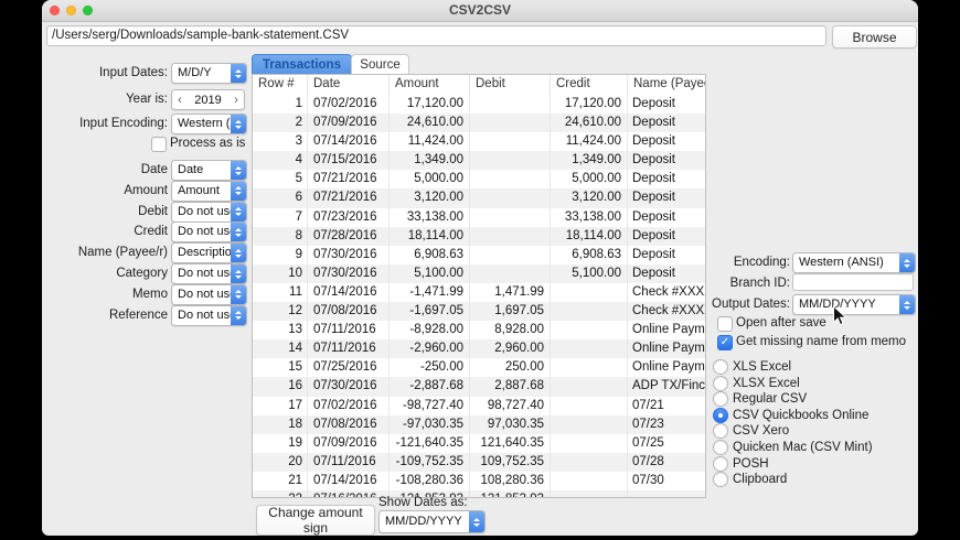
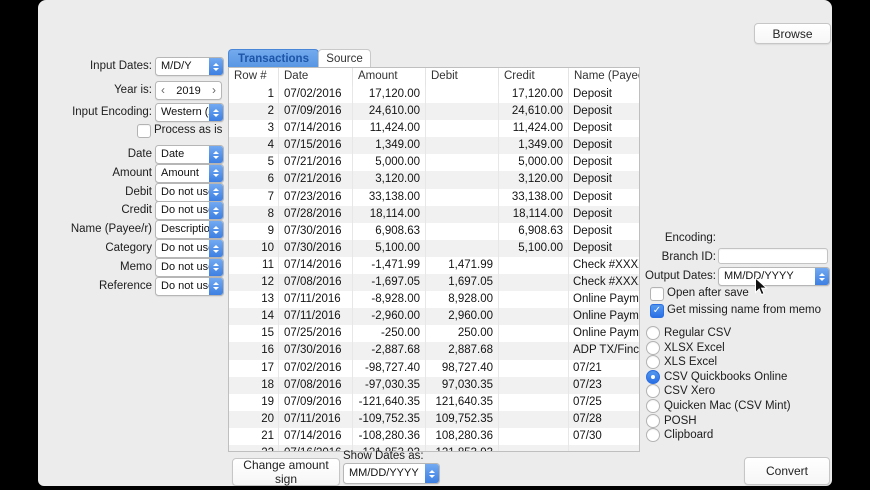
- CSV2CSV
- /Users/serg/Downloads/sample-bank-statement.CSV
  Browse
  Input Dates:
  M/D/Y
  Year is:
  ‹
  2019
  ›
  Input Encoding:
  Western (
  Process as is
  Date
  Date
  Amount
  Amount
  Debit
  Do not us
  Credit
  Do not us
  Name (Payee/r)
  Descriptio
  Category
  Do not us
  Memo
  Do not us
  Reference
  Do not us
  Transactions
  Source
  Row #
  Date
  Amount
  Debit
  Credit
  Name (Paye
  1
  07/02/2016
  17,120.00
  17,120.00
  Deposit
  2
  07/09/2016
  24,610.00
  24,610.00
  Deposit
  3
  07/14/2016
  11,424.00
  11,424.00
  Deposit
  4
  07/15/2016
  1,349.00
  1,349.00
  Deposit
  5
  07/21/2016
  5,000.00
  5,000.00
  Deposit
  6
  07/21/2016
  3,120.00
  3,120.00
  Deposit
  7
  07/23/2016
  33,138.00
  33,138.00
  Deposit
  8
  07/28/2016
  18,114.00
  18,114.00
  Deposit
  9
  07/30/2016
  6,908.63
  6,908.63
  Deposit
  10
  07/30/2016
  5,100.00
  5,100.00
  Deposit
  11
  07/14/2016
  -1,471.99
  1,471.99
  Check #XXX
  12
  07/08/2016
  -1,697.05
  1,697.05
  Check #XXX
  13
  07/11/2016
  -8,928.00
  8,928.00
  Online Paym
  14
  07/11/2016
  -2,960.00
  2,960.00
  Online Paym
  15
  07/25/2016
  -250.00
  250.00
  Online Paym
  16
  07/30/2016
  -2,887.68
  2,887.68
  ADP TX/Finc
  17
  07/02/2016
  -98,727.40
  98,727.40
  07/21
  18
  07/08/2016
  -97,030.35
  97,030.35
  07/23
  19
  07/09/2016
  -121,640.35
  121,640.35
  07/25
  20
  07/11/2016
  -109,752.35
  109,752.35
  07/28
  21
  07/14/2016
  -108,280.36
  108,280.36
  07/30
  Encoding:
- Western (ANSI)
  Branch ID:
  Output Dates:
  MM/DD/YYYY
  Open after save
  ✓
  Get missing name from memo
- XLS Excel
+ Regular CSV
  XLSX Excel
- Regular CSV
+ XLS Excel
  CSV Quickbooks Online
  CSV Xero
  Quicken Mac (CSV Mint)
  POSH
  Clipboard
  Change amount sign
  Show Dates as:
  MM/DD/YYYY
+ Convert
